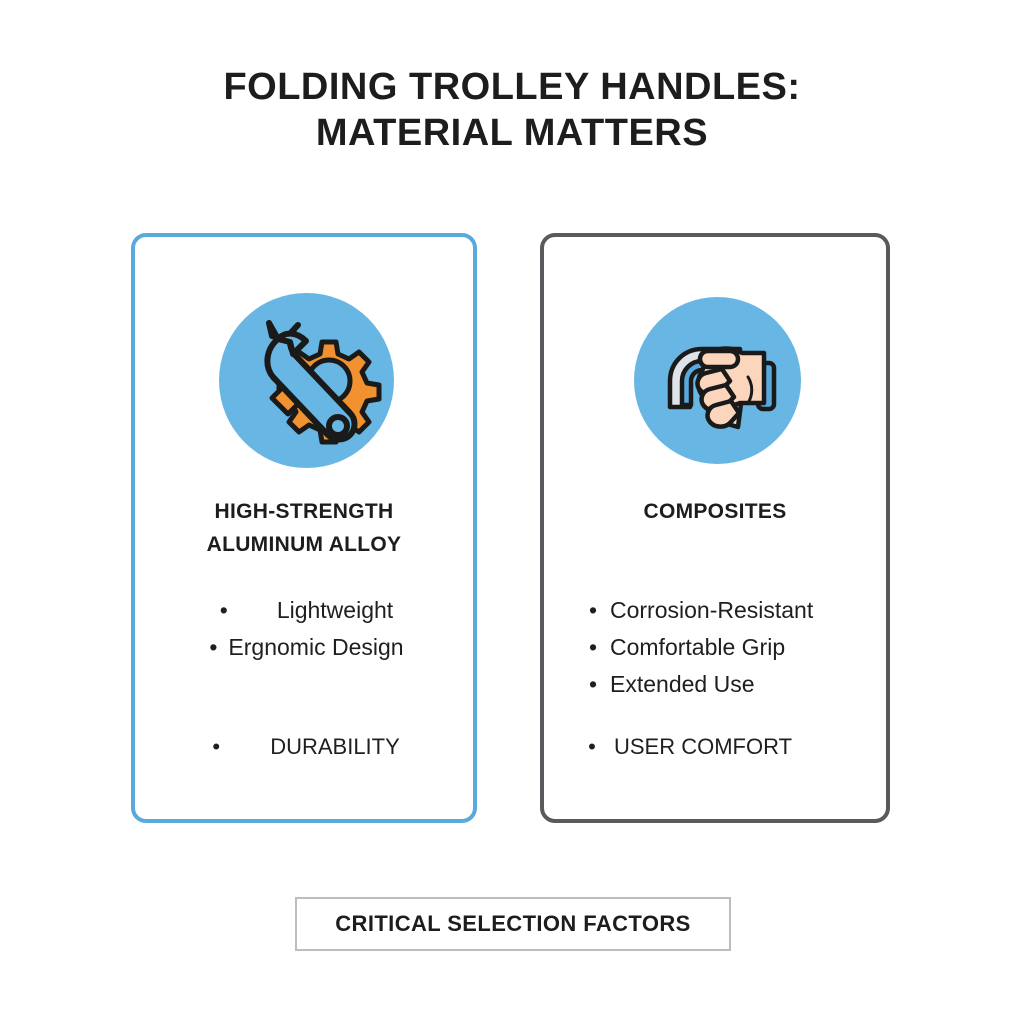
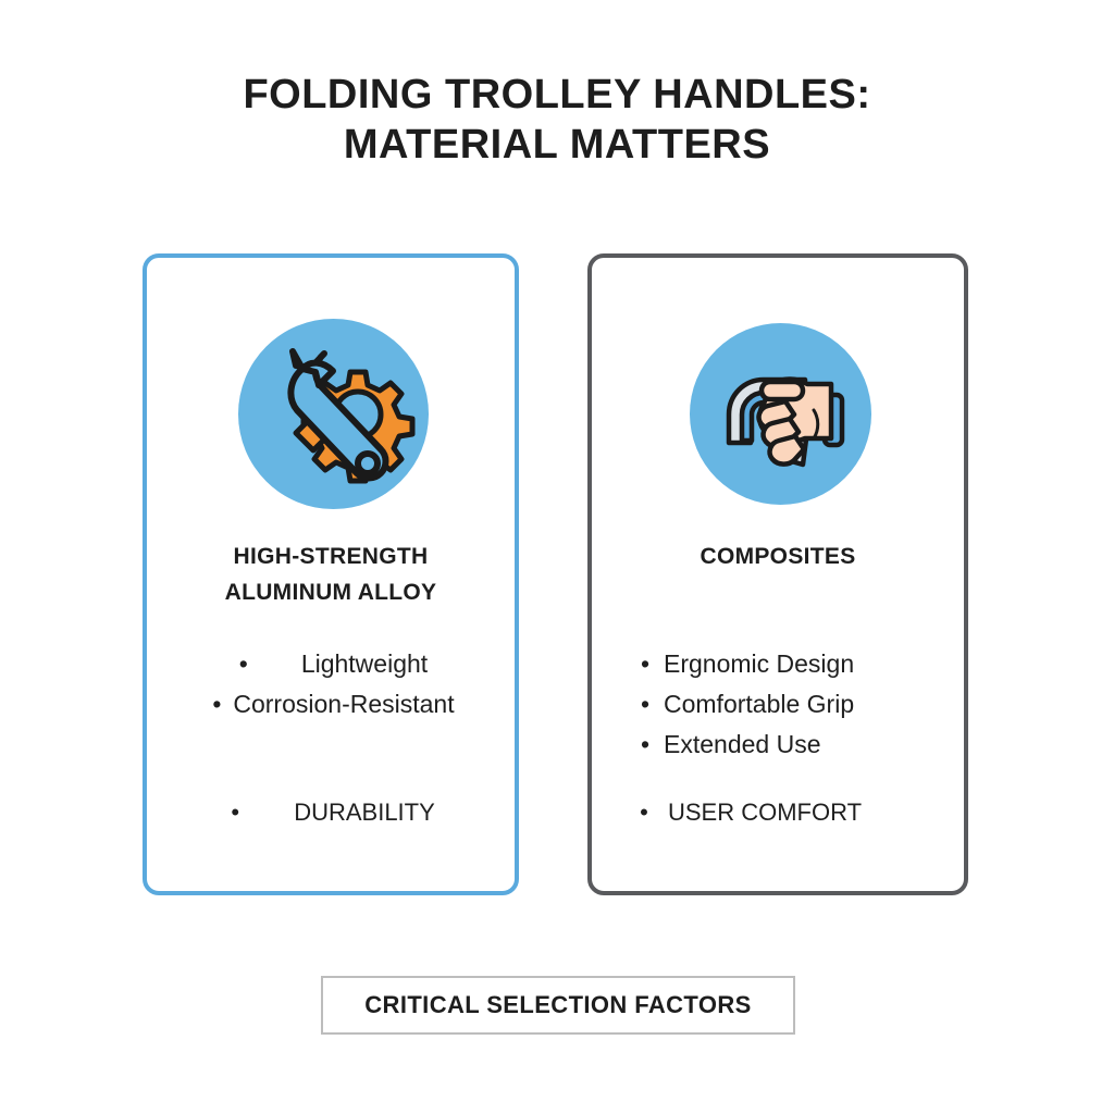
  FOLDING TROLLEY HANDLES:
  MATERIAL MATTERS
  HIGH-STRENGTH
  ALUMINUM ALLOY
  • Lightweight
- • Ergnomic Design
+ • Corrosion-Resistant
  • DURABILITY
  COMPOSITES
- • Corrosion-Resistant
+ • Ergnomic Design
  • Comfortable Grip
  • Extended Use
  • USER COMFORT
  CRITICAL SELECTION FACTORS
